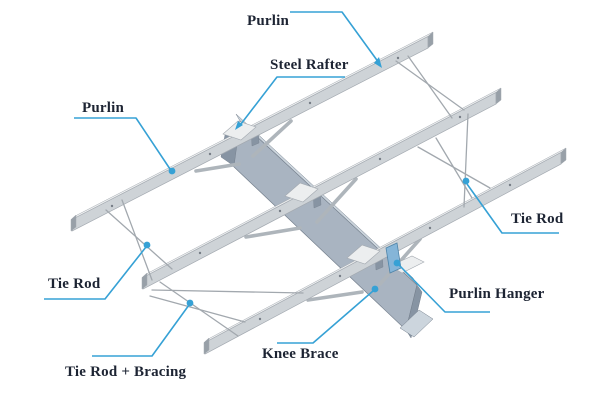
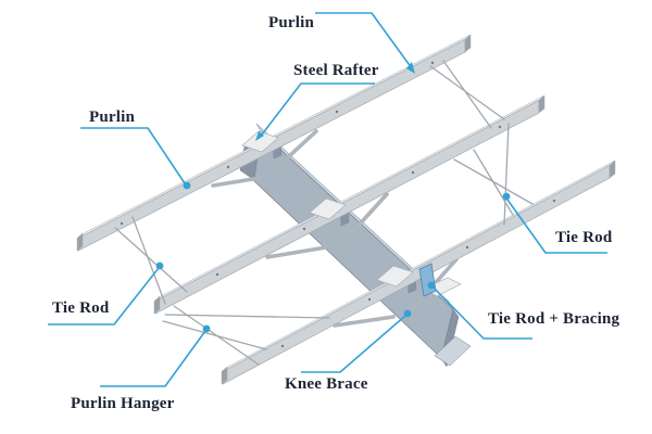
  Purlin
  Steel Rafter
  Purlin
  Tie Rod
  Tie Rod
- Purlin Hanger
+ Tie Rod + Bracing
  Knee Brace
- Tie Rod + Bracing
+ Purlin Hanger
